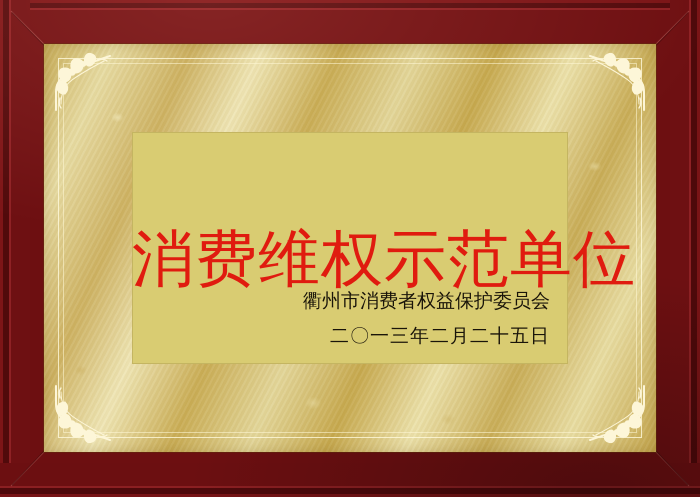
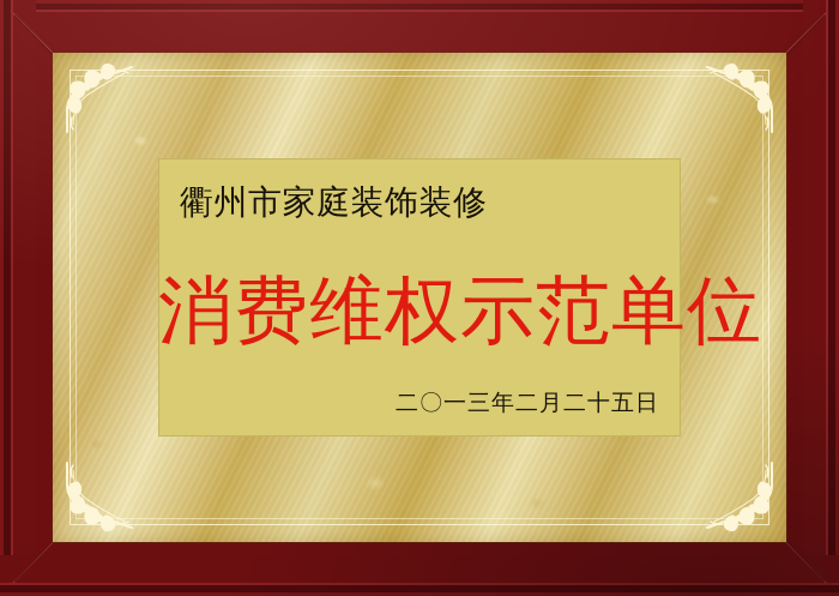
+ 衢州市家庭装饰装修
  消费维权示范单位
- 衢州市消费者权益保护委员会
  二〇一三年二月二十五日
